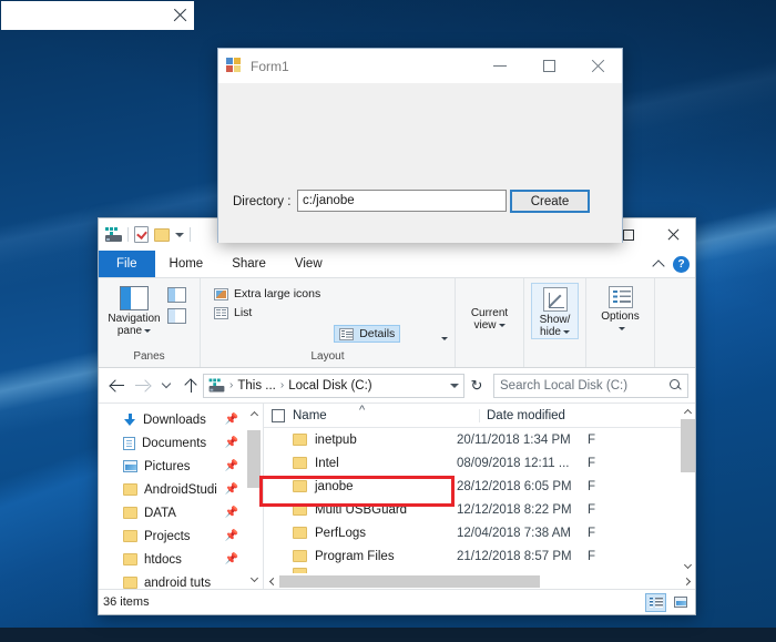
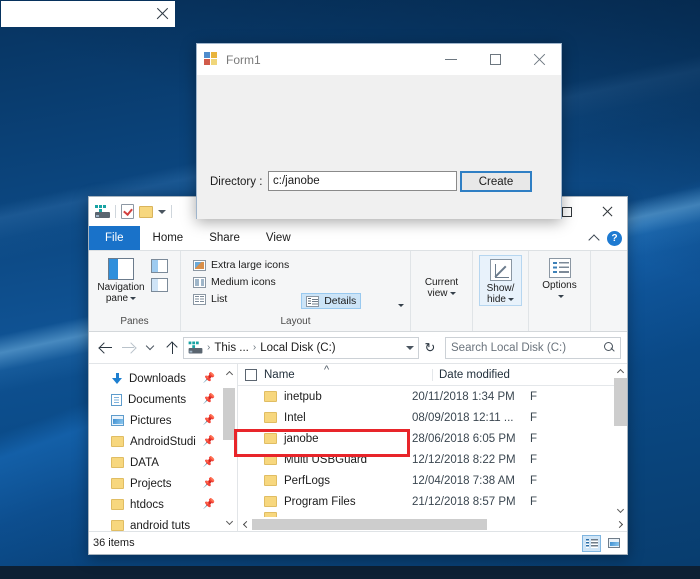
  File
  Home
  Share
  View
  ?
  Navigation pane
  Panes
  Extra large icons
+ Medium icons
  List
  Details
  Layout
  Current view
  Show/ hide
  Options
  ›
  This ...
  ›
  Local Disk (C:)
  ↻
  Search Local Disk (C:)
  Downloads
  📌
  Documents
  📌
  Pictures
  📌
  AndroidStudi
  📌
  DATA
  📌
  Projects
  📌
  htdocs
  📌
  android tuts
  Name
  ^
  Date modified
  inetpub
  20/11/2018 1:34 PM
  F
  Intel
  08/09/2018 12:11 ...
  F
  janobe
- 28/12/2018 6:05 PM
+ 28/06/2018 6:05 PM
  F
  Multi USBGuard
  12/12/2018 8:22 PM
  F
  PerfLogs
  12/04/2018 7:38 AM
  F
  Program Files
  21/12/2018 8:57 PM
  F
  36 items
  Form1
  Directory :
  c:/janobe
  Create
